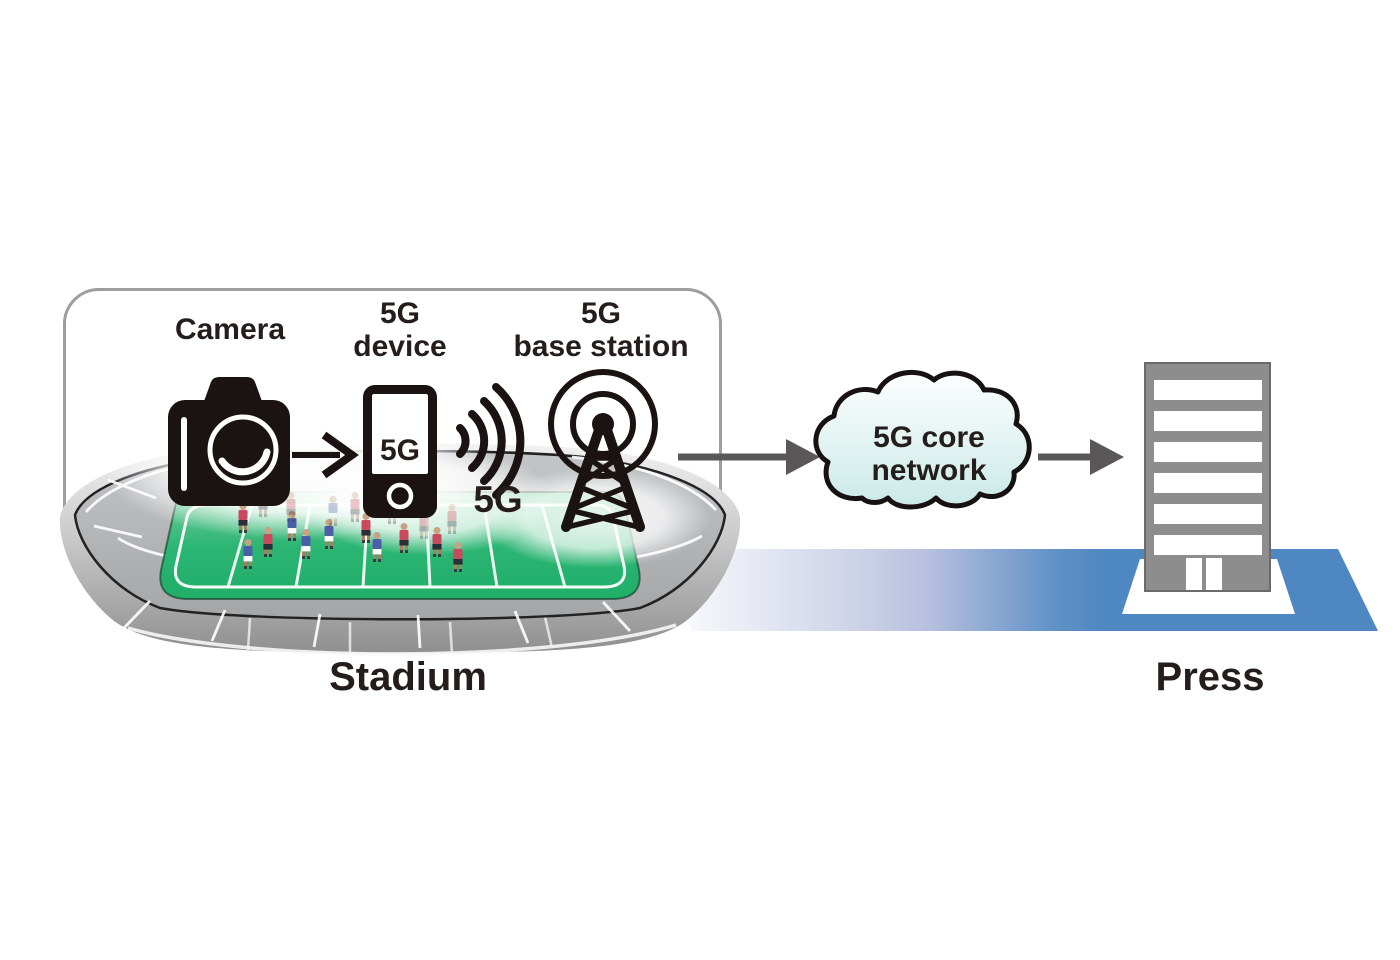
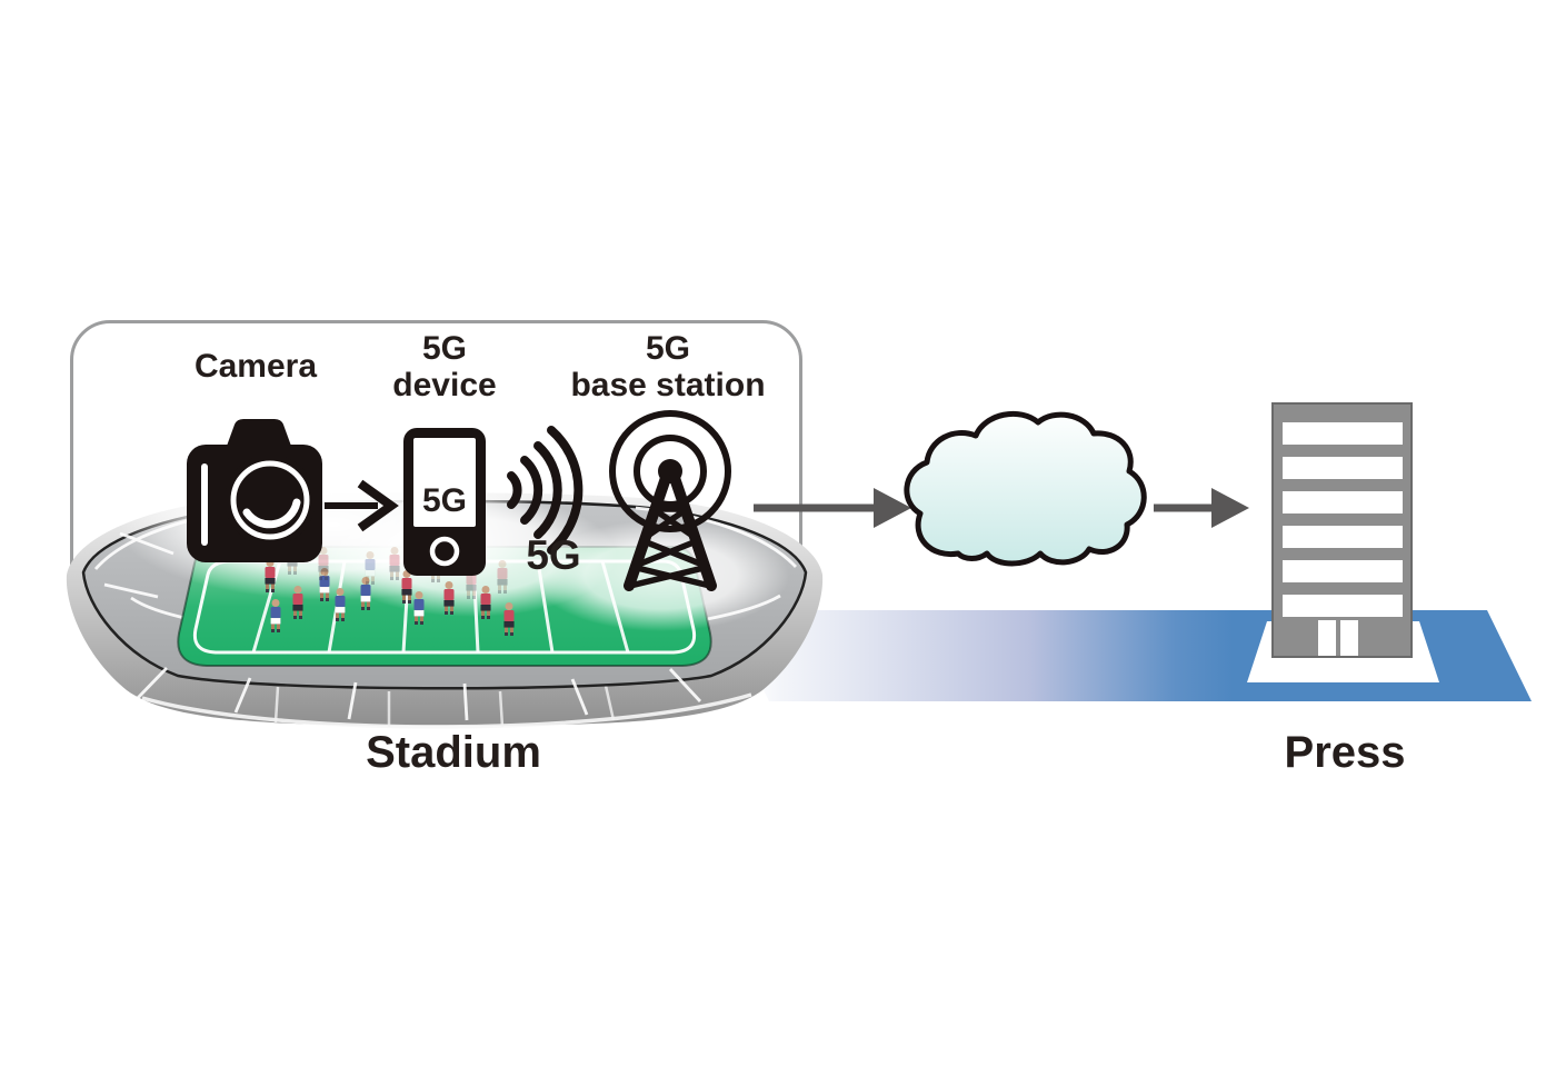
  Camera
  5G
  device
  5G
  base station
  5G
  5G
- 5G core
- network
  Stadium
  Press
